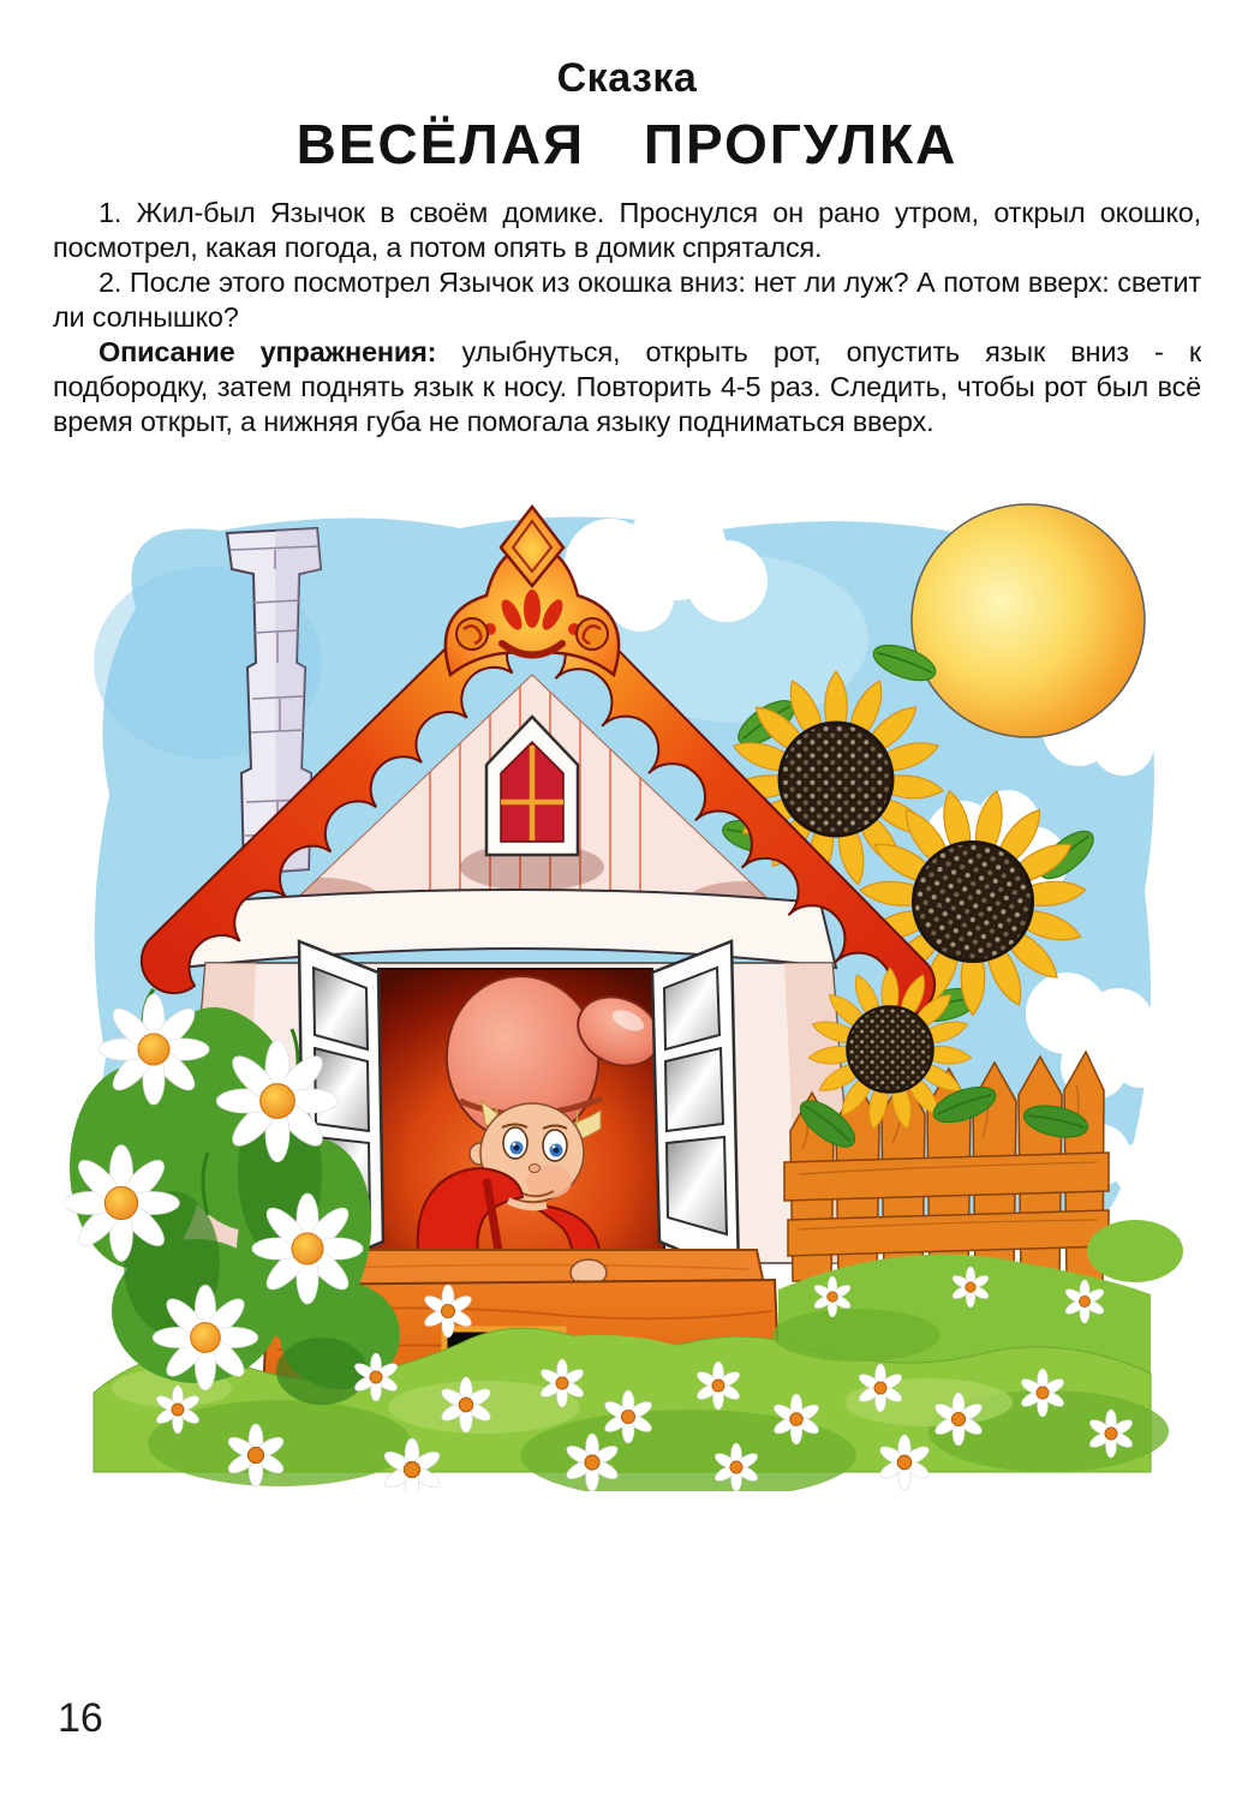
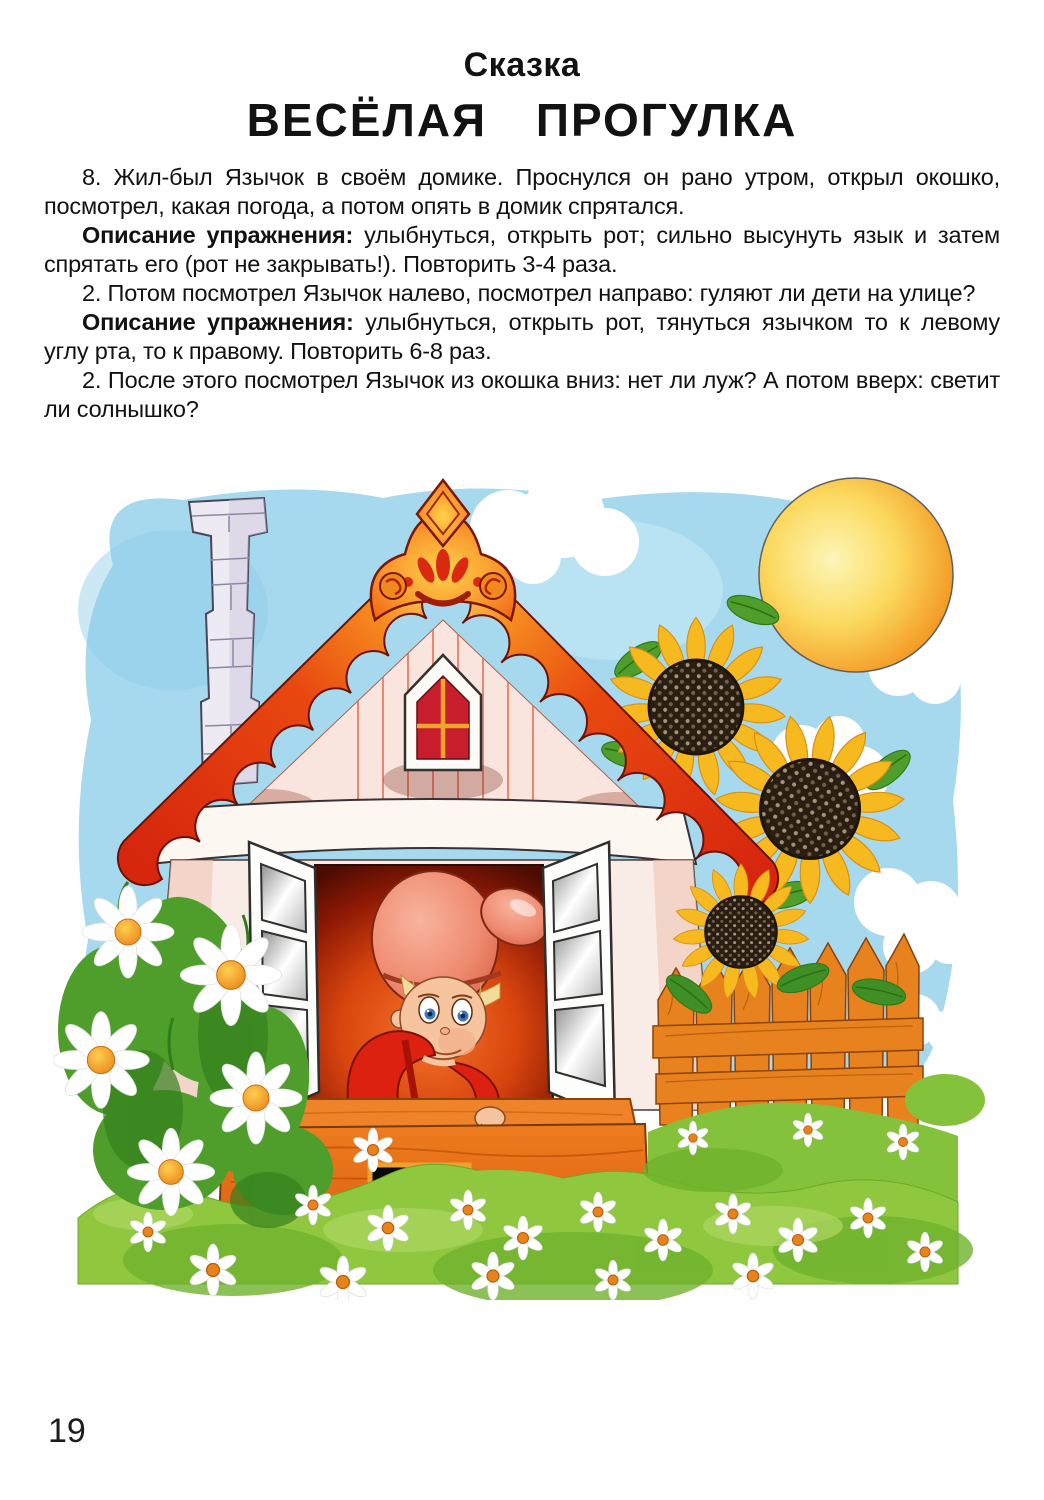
  Сказка
  ВЕСЁЛАЯ ПРОГУЛКА
- 1. Жил-был Язычок в своём домике. Проснулся он рано утром, открыл окошко, посмотрел, какая погода, а потом опять в домик спрятался.
+ 8. Жил-был Язычок в своём домике. Проснулся он рано утром, открыл окошко, посмотрел, какая погода, а потом опять в домик спрятался.
+ Описание упражнения: улыбнуться, открыть рот; сильно высунуть язык и затем спрятать его (рот не закрывать!). Повторить 3-4 раза.
+ 2. Потом посмотрел Язычок налево, посмотрел направо: гуляют ли дети на улице?
+ Описание упражнения: улыбнуться, открыть рот, тянуться язычком то к левому углу рта, то к правому. Повторить 6-8 раз.
  2. После этого посмотрел Язычок из окошка вниз: нет ли луж? А потом вверх: светит ли солнышко?
- Описание упражнения: улыбнуться, открыть рот, опустить язык вниз - к подбородку, затем поднять язык к носу. Повторить 4-5 раз. Следить, чтобы рот был всё время открыт, а нижняя губа не помогала языку подниматься вверх.
- 16
+ 19
